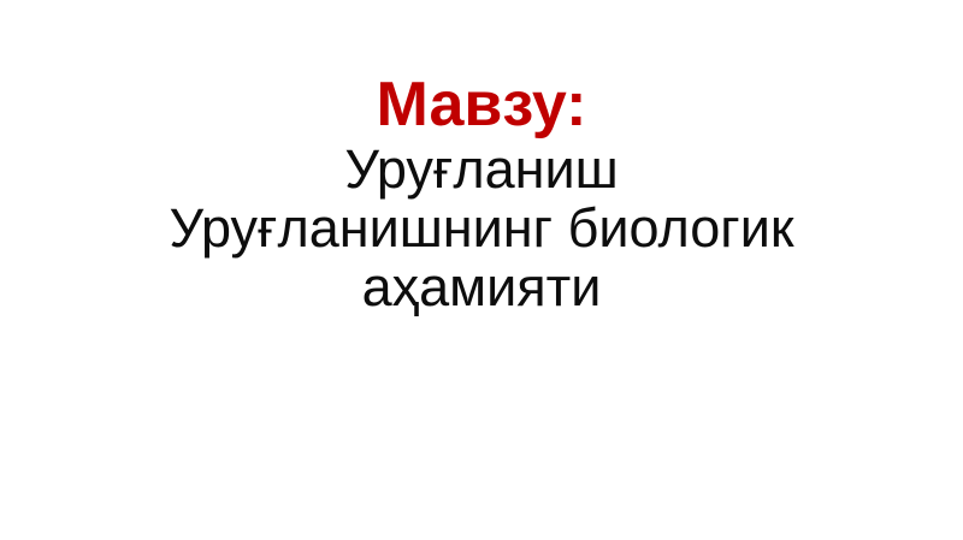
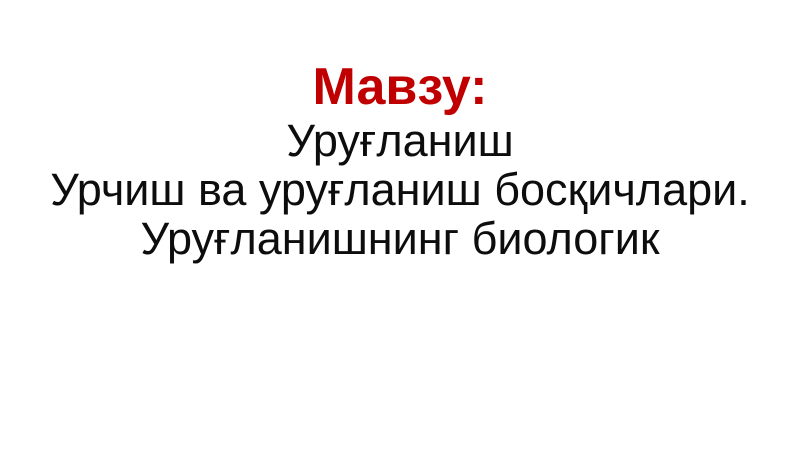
  Мавзу:
  Уруғланиш
+ Урчиш ва уруғланиш босқичлари.
  Уруғланишнинг биологик
- аҳамияти
